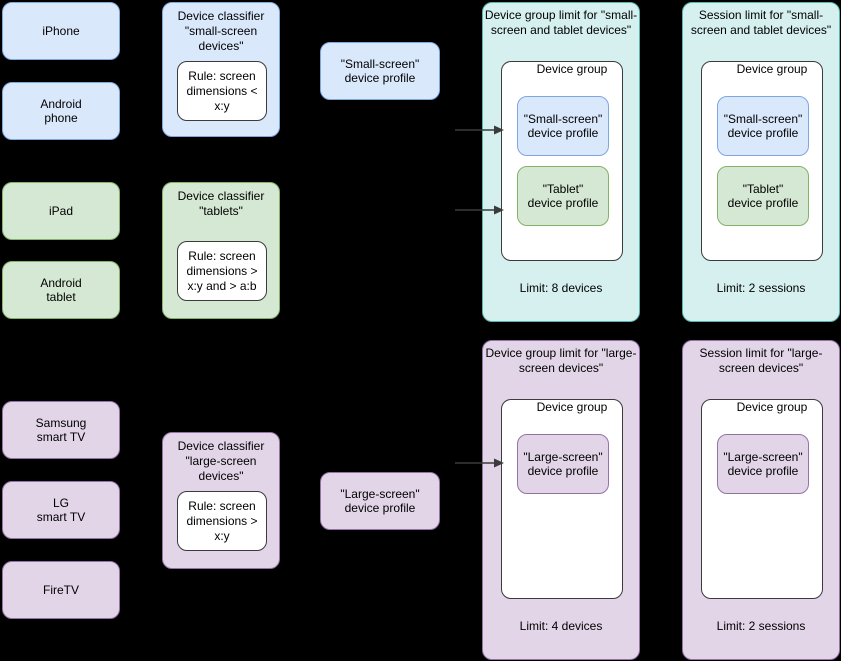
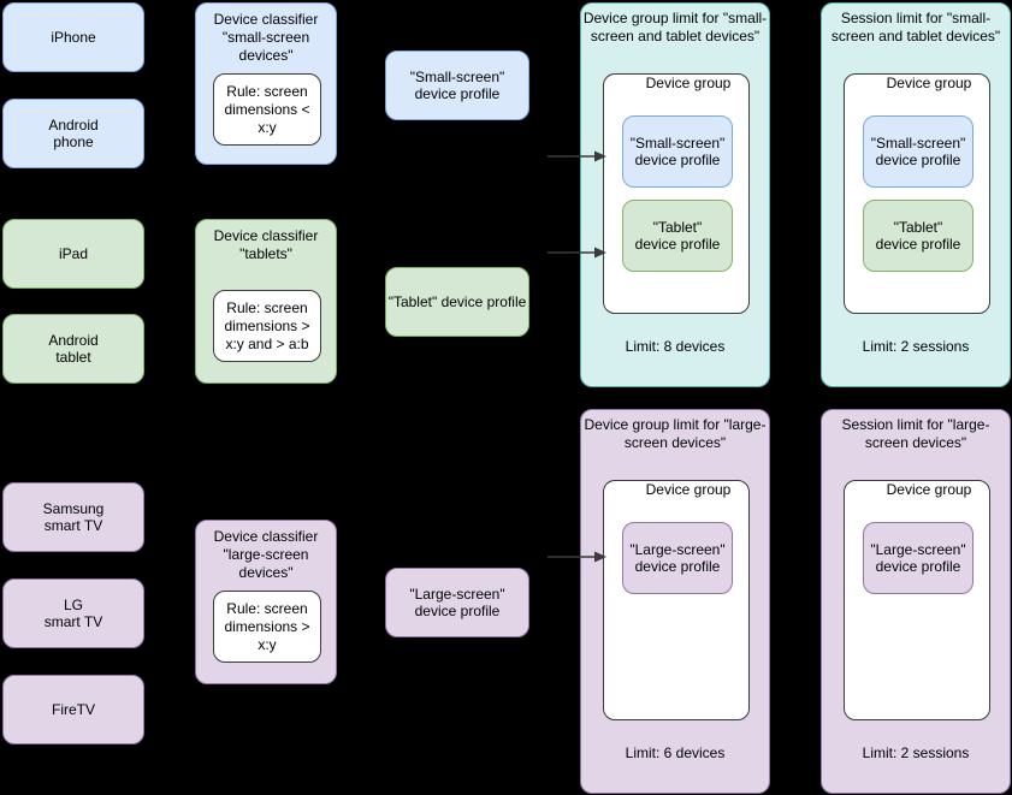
  iPhone
  Android
  phone
  iPad
  Android
  tablet
  Samsung
  smart TV
  LG
  smart TV
  FireTV
  Device classifier
  "small-screen
  devices"
  Rule: screen
  dimensions <
  x:y
  Device classifier
  "tablets"
  Rule: screen
  dimensions >
  x:y and > a:b
  Device classifier
  "large-screen
  devices"
  Rule: screen
  dimensions >
  x:y
  "Small-screen"
  device profile
+ "Tablet" device profile
  "Large-screen"
  device profile
  Device group limit for "small-
  screen and tablet devices"
  Device group
  "Small-screen"
  device profile
  "Tablet"
  device profile
  Limit: 8 devices
  Session limit for "small-
  screen and tablet devices"
  Device group
  "Small-screen"
  device profile
  "Tablet"
  device profile
  Limit: 2 sessions
  Device group limit for "large-
  screen devices"
  Device group
  "Large-screen"
  device profile
- Limit: 4 devices
+ Limit: 6 devices
  Session limit for "large-
  screen devices"
  Device group
  "Large-screen"
  device profile
  Limit: 2 sessions
